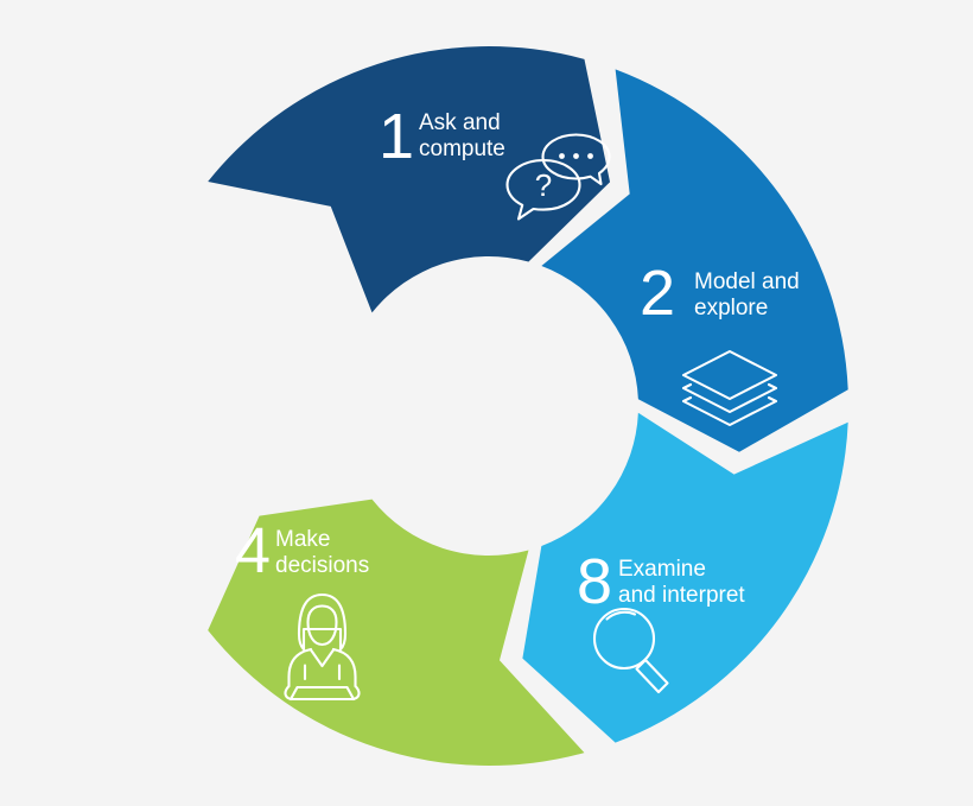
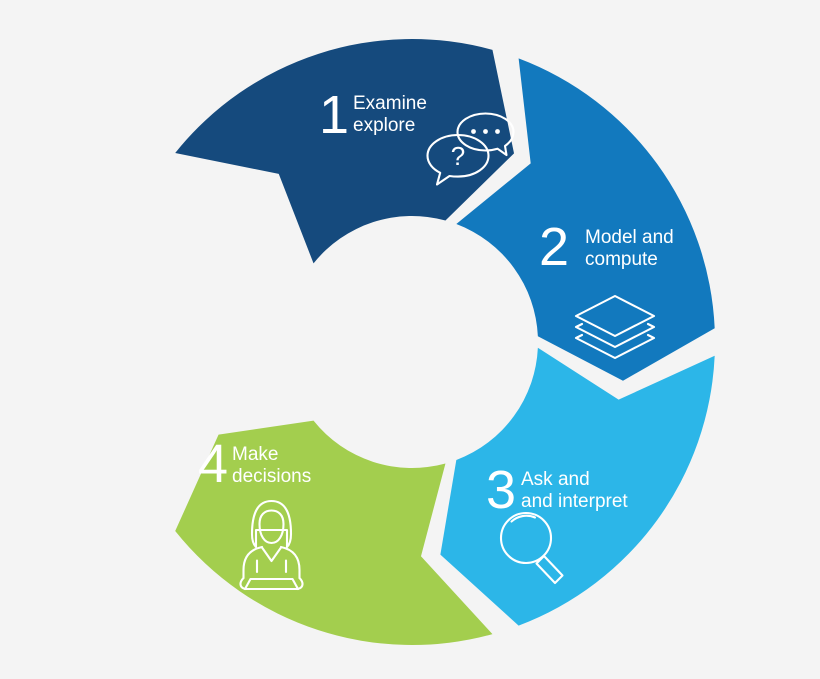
  1
- Ask and
+ Examine
- compute
+ explore
  ?
  2
  Model and
- explore
+ compute
- 8
+ 3
- Examine
+ Ask and
  and interpret
  4
  Make
  decisions
